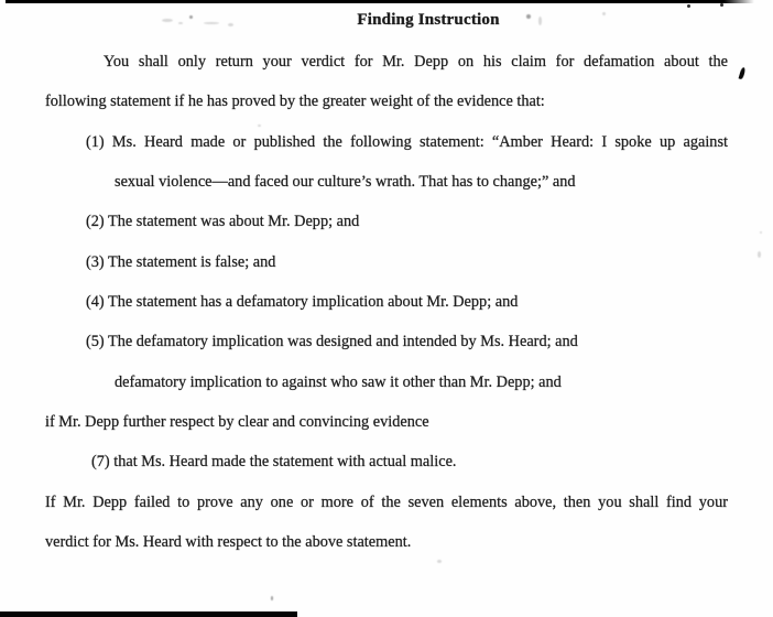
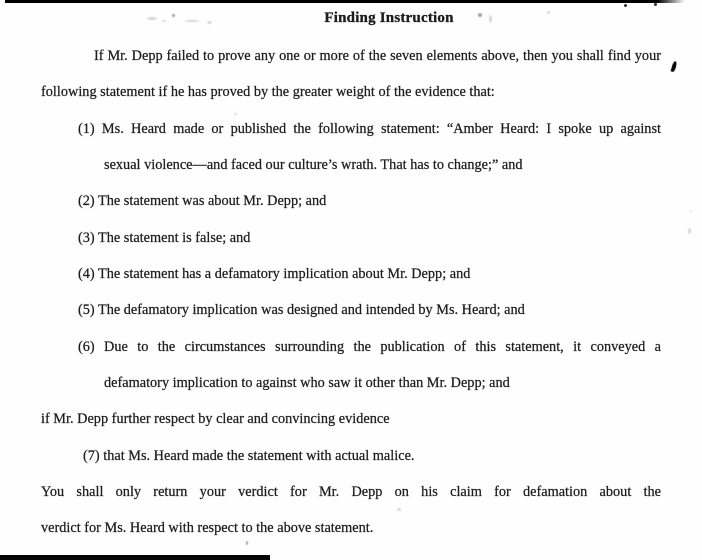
  Finding Instruction
- You shall only return your verdict for Mr. Depp on his claim for defamation about the
+ If Mr. Depp failed to prove any one or more of the seven elements above, then you shall find your
  following statement if he has proved by the greater weight of the evidence that:
  (1) Ms. Heard made or published the following statement: “Amber Heard: I spoke up against
  sexual violence—and faced our culture’s wrath. That has to change;” and
  (2) The statement was about Mr. Depp; and
  (3) The statement is false; and
  (4) The statement has a defamatory implication about Mr. Depp; and
  (5) The defamatory implication was designed and intended by Ms. Heard; and
+ (6) Due to the circumstances surrounding the publication of this statement, it conveyed a
  defamatory implication to against who saw it other than Mr. Depp; and
  if Mr. Depp further respect by clear and convincing evidence
  (7) that Ms. Heard made the statement with actual malice.
- If Mr. Depp failed to prove any one or more of the seven elements above, then you shall find your
+ You shall only return your verdict for Mr. Depp on his claim for defamation about the
  verdict for Ms. Heard with respect to the above statement.
